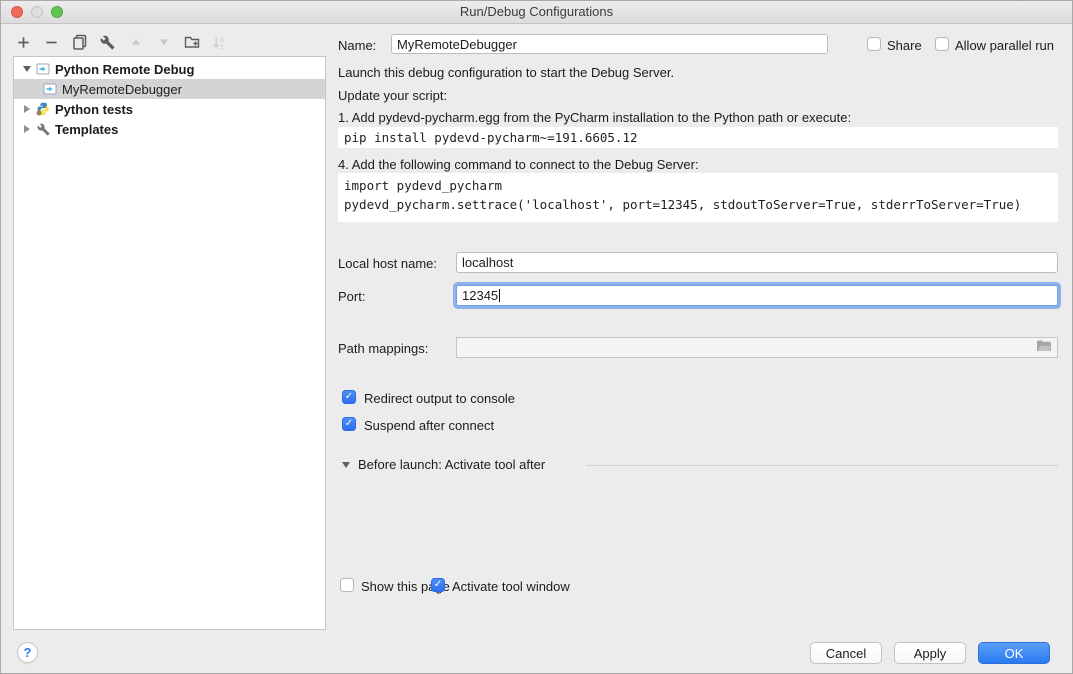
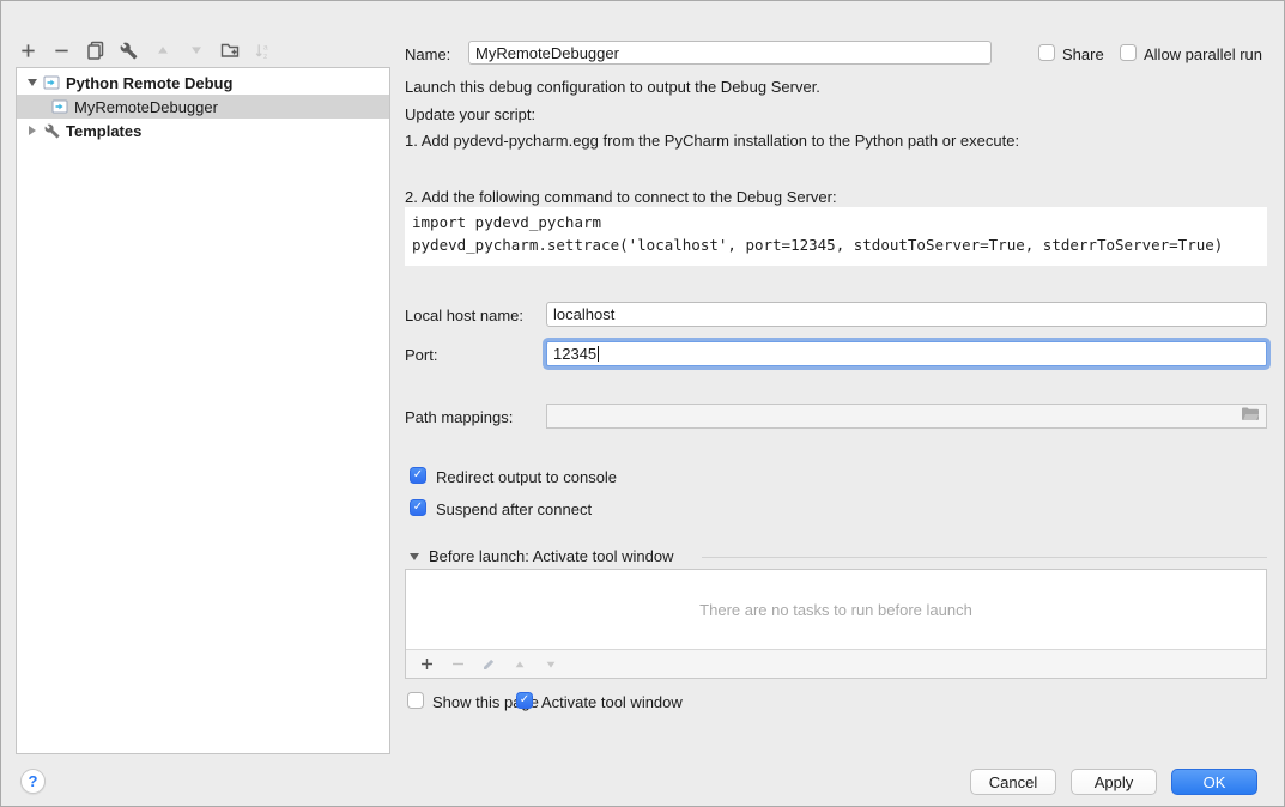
- Run/Debug Configurations
  Python Remote Debug
  MyRemoteDebugger
- Python tests
  Templates
  Name:
  MyRemoteDebugger
  Share
  Allow parallel run
- Launch this debug configuration to start the Debug Server.
+ Launch this debug configuration to output the Debug Server.
  Update your script:
  1. Add pydevd-pycharm.egg from the PyCharm installation to the Python path or execute:
- pip install pydevd-pycharm~=191.6605.12
- 4. Add the following command to connect to the Debug Server:
+ 2. Add the following command to connect to the Debug Server:
  import pydevd_pycharm pydevd_pycharm.settrace('localhost', port=12345, stdoutToServer=True, stderrToServer=True)
  Local host name:
  localhost
  Port:
  12345
  Path mappings:
  ✓
  Redirect output to console
  ✓
  Suspend after connect
- Before launch: Activate tool after
+ Before launch: Activate tool window
+ There are no tasks to run before launch
  Show this pe
  ✓
  Activate tool window
  ?
  Cancel
  Apply
  OK
